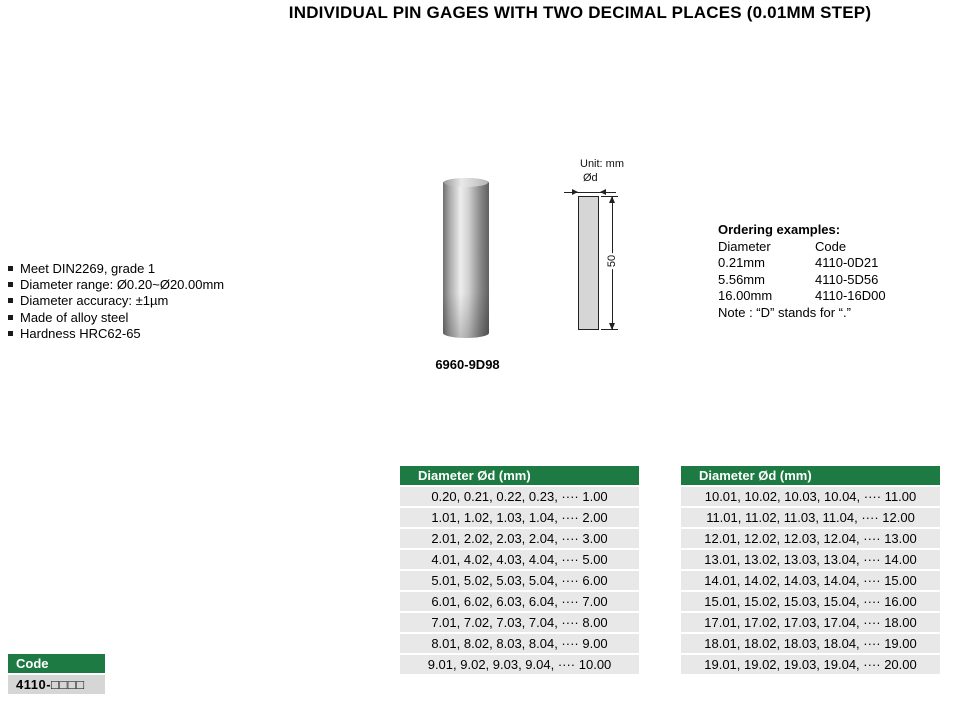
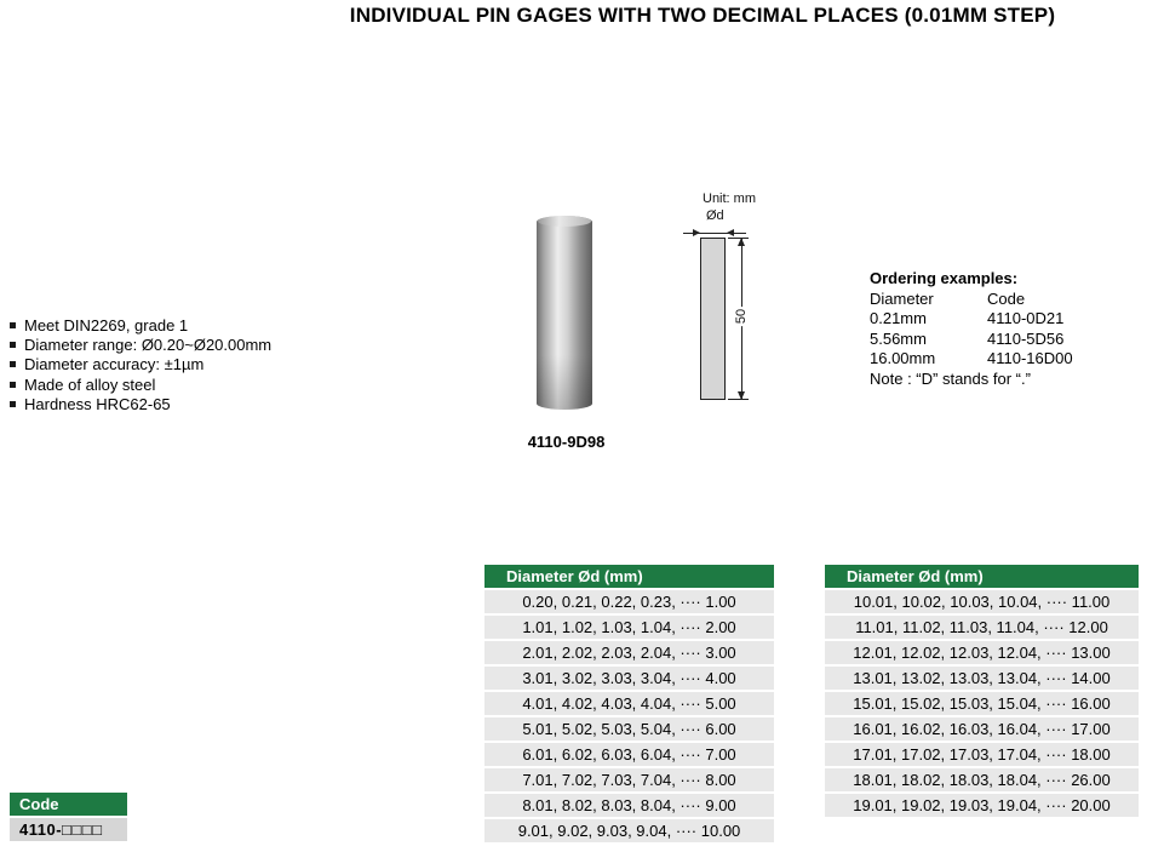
  INDIVIDUAL PIN GAGES WITH TWO DECIMAL PLACES (0.01MM STEP)
  Meet DIN2269, grade 1
  Diameter range: Ø0.20~Ø20.00mm
  Diameter accuracy: ±1µm
  Made of alloy steel
  Hardness HRC62-65
- 6960-9D98
+ 4110-9D98
  Unit: mm
  Ød
  Ordering examples:
  Diameter
  Code
  0.21mm
  4110-0D21
  5.56mm
  4110-5D56
  16.00mm
  4110-16D00
  Note : “D” stands for “.”
  Diameter Ød (mm)
  0.20, 0.21, 0.22, 0.23, ···· 1.00
  1.01, 1.02, 1.03, 1.04, ···· 2.00
  2.01, 2.02, 2.03, 2.04, ···· 3.00
+ 3.01, 3.02, 3.03, 3.04, ···· 4.00
  4.01, 4.02, 4.03, 4.04, ···· 5.00
  5.01, 5.02, 5.03, 5.04, ···· 6.00
  6.01, 6.02, 6.03, 6.04, ···· 7.00
  7.01, 7.02, 7.03, 7.04, ···· 8.00
  8.01, 8.02, 8.03, 8.04, ···· 9.00
  9.01, 9.02, 9.03, 9.04, ···· 10.00
  Diameter Ød (mm)
  10.01, 10.02, 10.03, 10.04, ···· 11.00
  11.01, 11.02, 11.03, 11.04, ···· 12.00
  12.01, 12.02, 12.03, 12.04, ···· 13.00
  13.01, 13.02, 13.03, 13.04, ···· 14.00
- 14.01, 14.02, 14.03, 14.04, ···· 15.00
  15.01, 15.02, 15.03, 15.04, ···· 16.00
+ 16.01, 16.02, 16.03, 16.04, ···· 17.00
  17.01, 17.02, 17.03, 17.04, ···· 18.00
- 18.01, 18.02, 18.03, 18.04, ···· 19.00
+ 18.01, 18.02, 18.03, 18.04, ···· 26.00
  19.01, 19.02, 19.03, 19.04, ···· 20.00
  Code
  4110-□□□□
